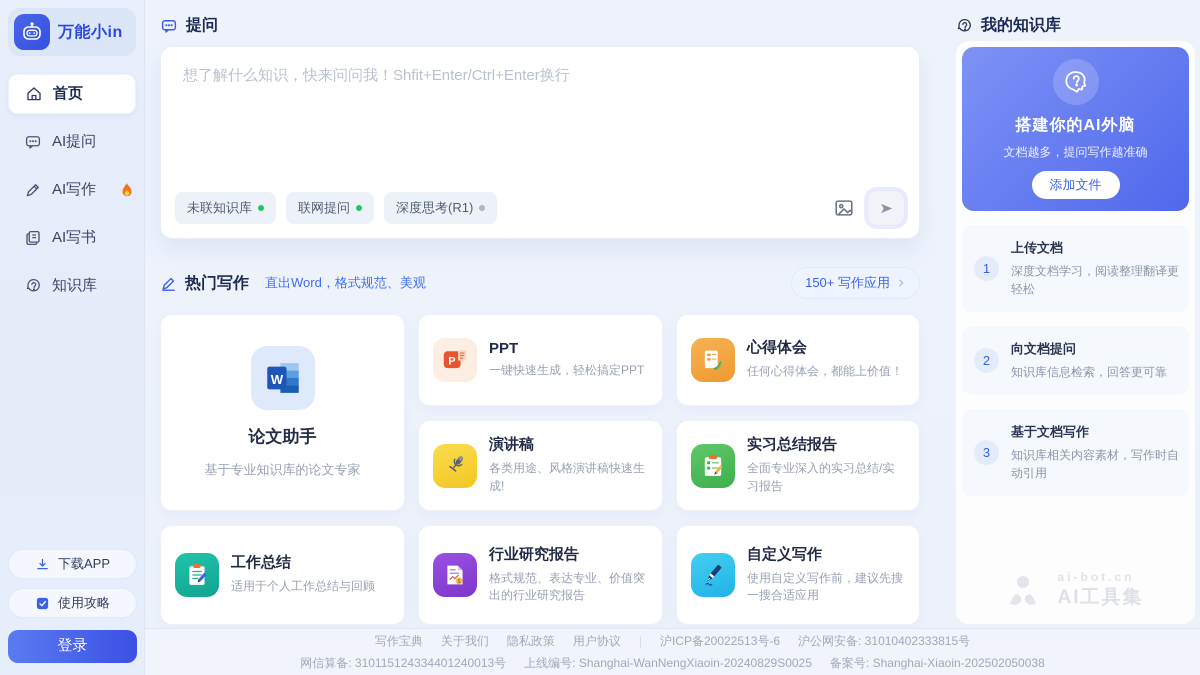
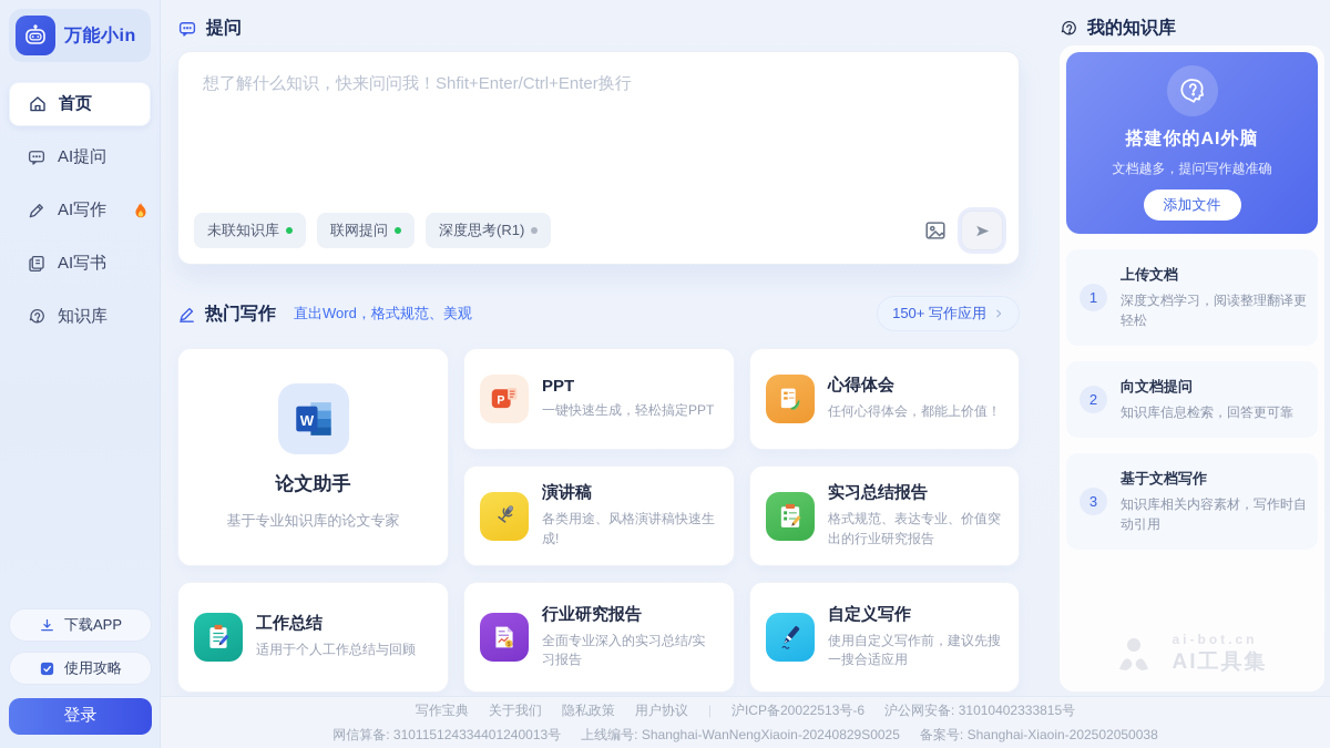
  万能小in
  首页
  AI提问
  AI写作
  AI写书
  知识库
  下载APP
  使用攻略
  登录
  提问
  想了解什么知识，快来问问我！Shfit+Enter/Ctrl+Enter换行
  未联知识库
  联网提问
  深度思考(R1)
  热门写作
  直出Word，格式规范、美观
  150+ 写作应用
  W
  论文助手
  基于专业知识库的论文专家
  P
  PPT
  一键快速生成，轻松搞定PPT
  心得体会
  任何心得体会，都能上价值！
  演讲稿
  各类用途、风格演讲稿快速生成!
  实习总结报告
- 全面专业深入的实习总结/实习报告
+ 格式规范、表达专业、价值突出的行业研究报告
  工作总结
  适用于个人工作总结与回顾
  行业研究报告
- 格式规范、表达专业、价值突出的行业研究报告
+ 全面专业深入的实习总结/实习报告
  自定义写作
  使用自定义写作前，建议先搜一搜合适应用
  我的知识库
  搭建你的AI外脑
  文档越多，提问写作越准确
  添加文件
  1
  上传文档
  深度文档学习，阅读整理翻译更轻松
  2
  向文档提问
  知识库信息检索，回答更可靠
  3
  基于文档写作
  知识库相关内容素材，写作时自动引用
  ai-bot.cn
  AI工具集
  写作宝典
  关于我们
  隐私政策
  用户协议
  |
  沪ICP备20022513号-6
  沪公网安备: 31010402333815号
  网信算备: 310115124334401240013号
  上线编号: Shanghai-WanNengXiaoin-20240829S0025
  备案号: Shanghai-Xiaoin-202502050038
